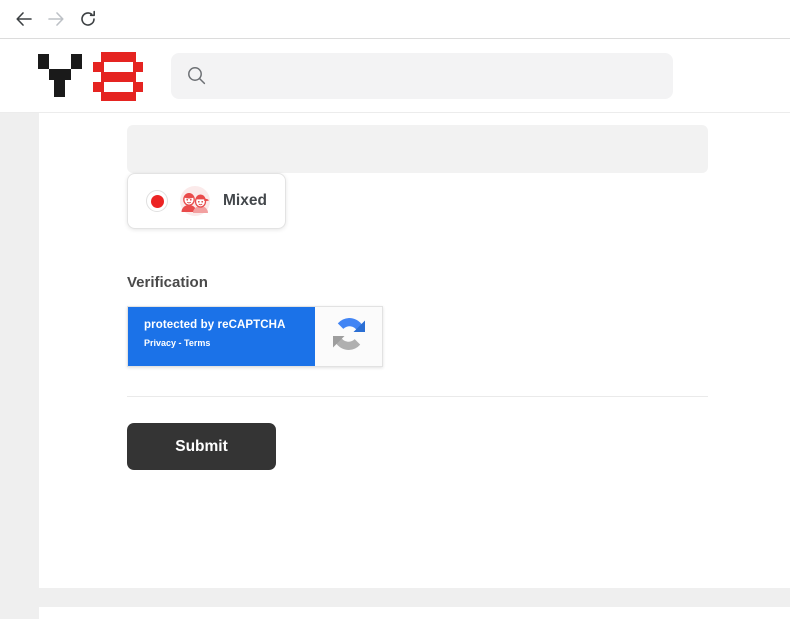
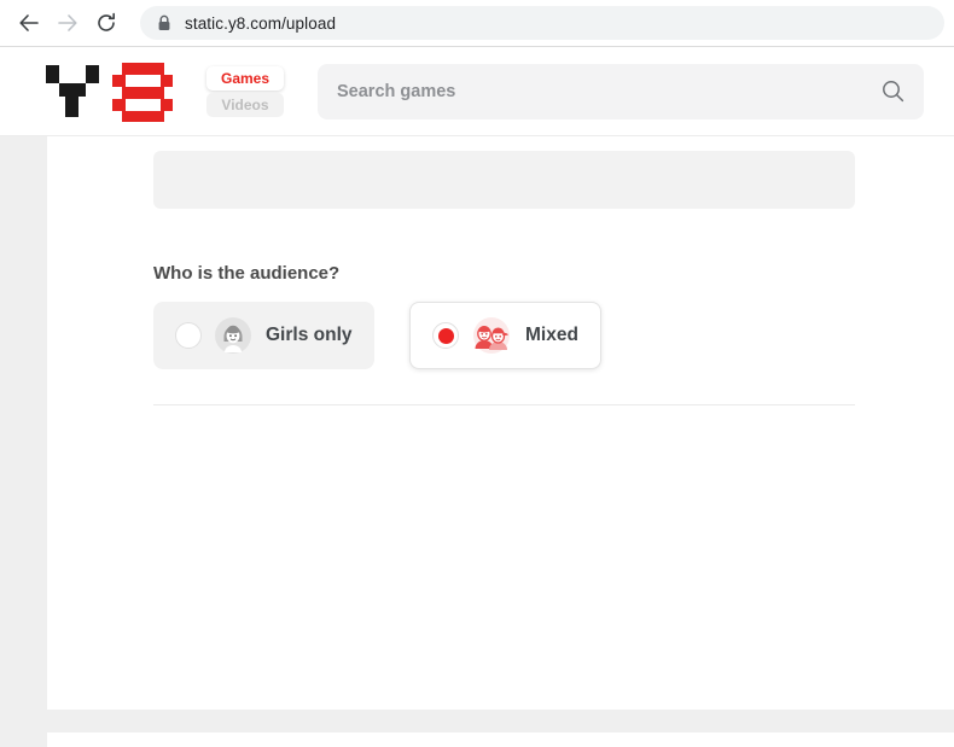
+ static.y8.com/upload
+ Games
+ Videos
+ Search games
+ Who is the audience?
+ Girls only
  Mixed
- Verification
- protected by reCAPTCHA
- Privacy - Terms
- Submit
